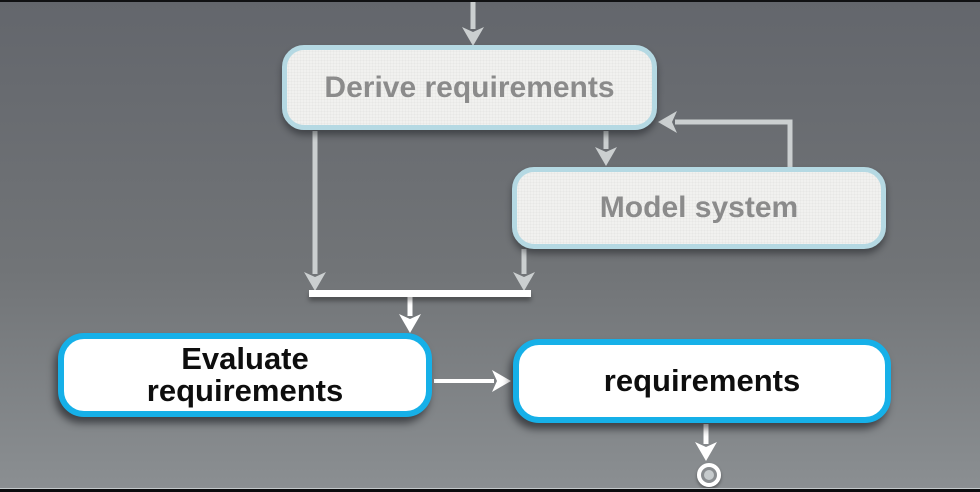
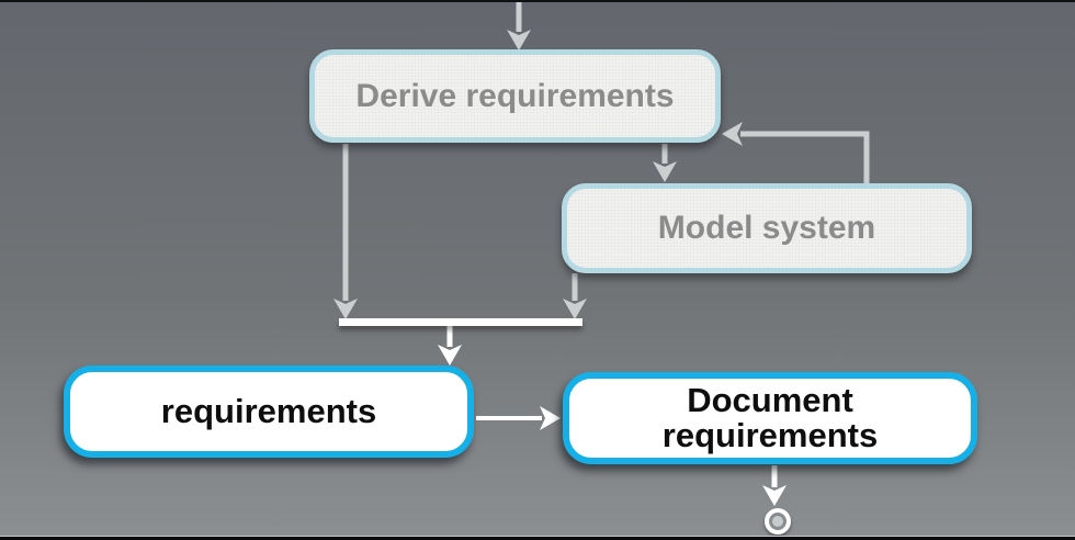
  Derive requirements
  Model system
- Evaluate
  requirements
+ Document
  requirements
